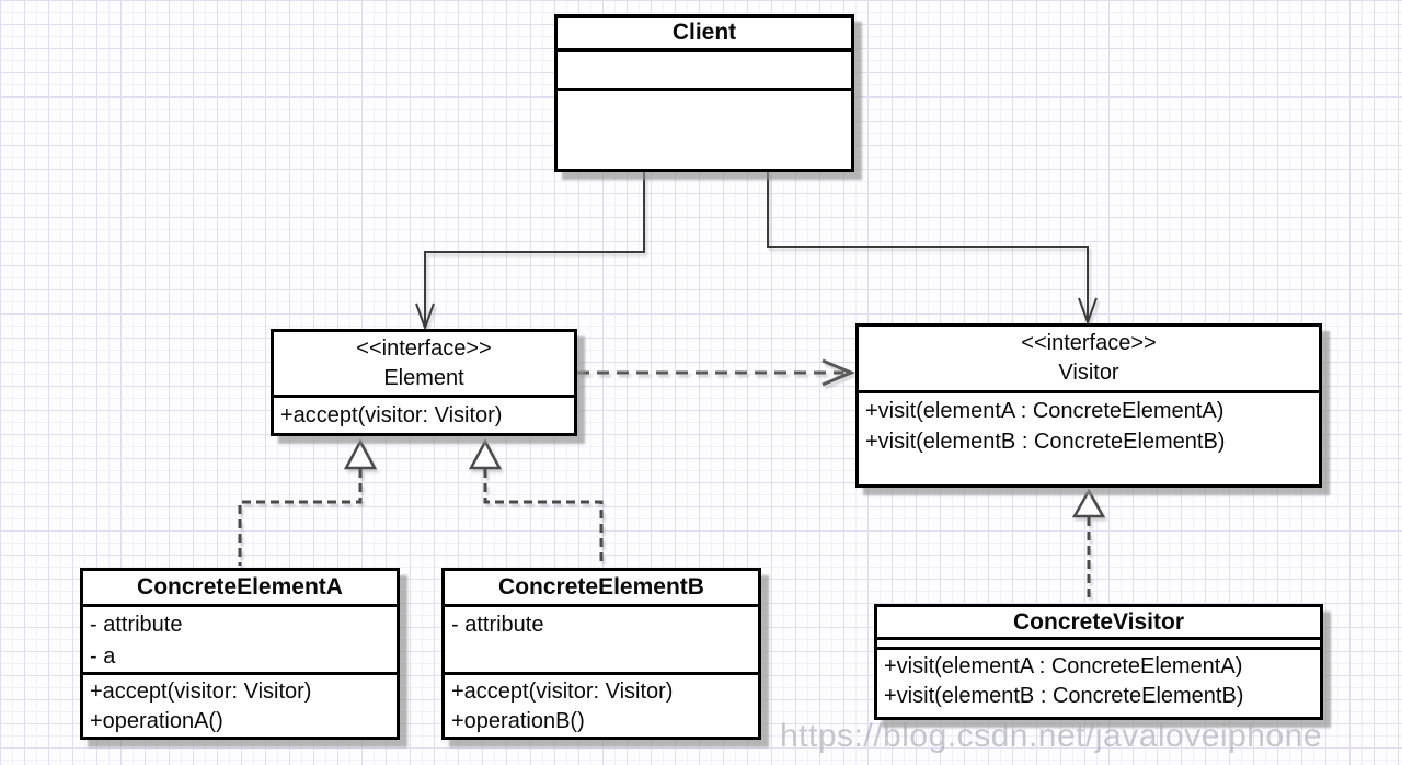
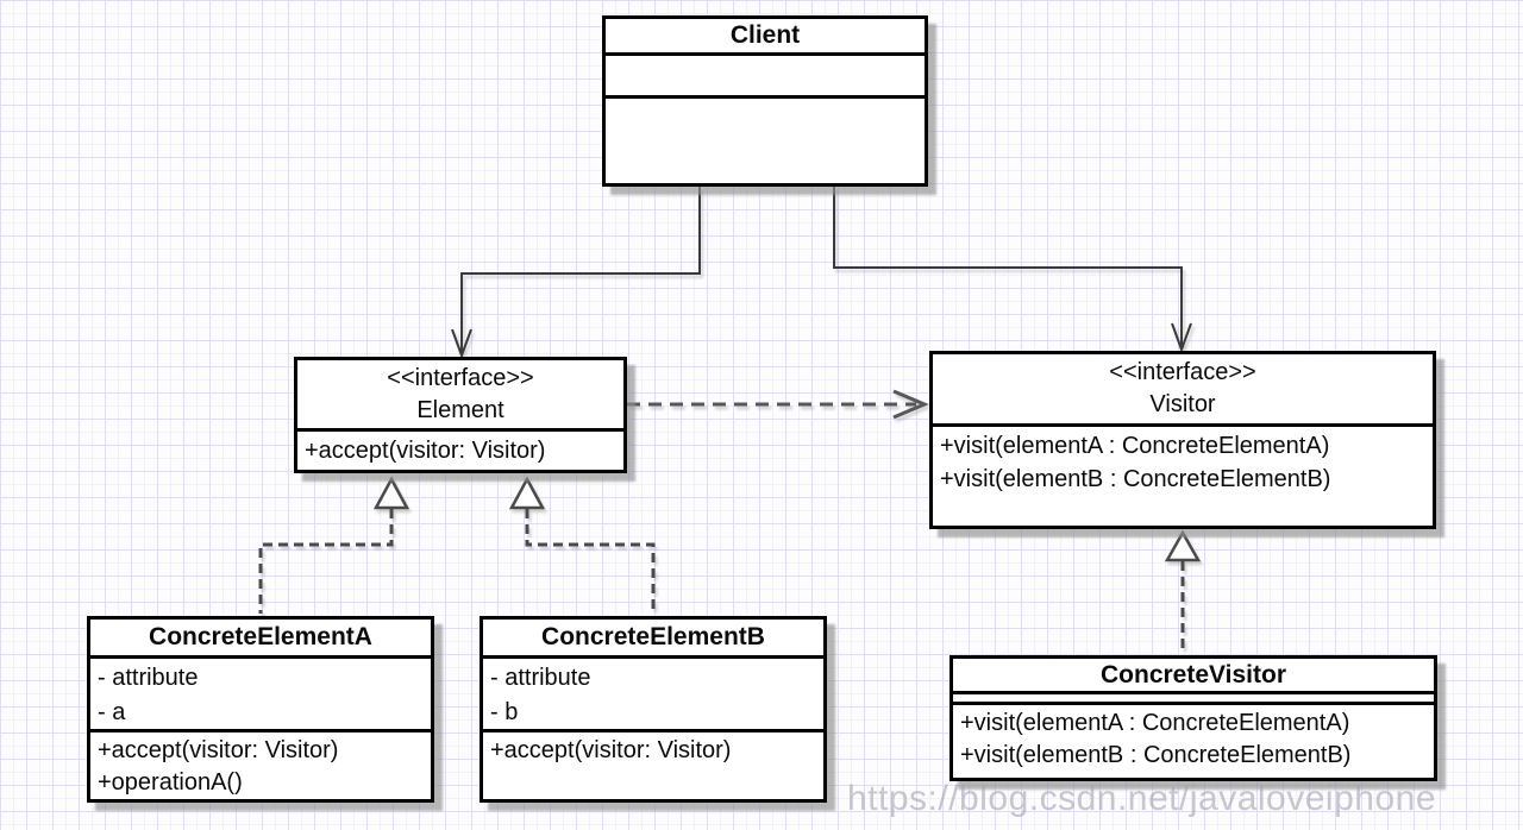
  Client
  <<interface>>
  Element
  +accept(visitor: Visitor)
  <<interface>>
  Visitor
  +visit(elementA : ConcreteElementA)
  +visit(elementB : ConcreteElementB)
  ConcreteElementA
  - attribute
  - a
  +accept(visitor: Visitor)
  +operationA()
  ConcreteElementB
  - attribute
+ - b
  +accept(visitor: Visitor)
- +operationB()
  ConcreteVisitor
  +visit(elementA : ConcreteElementA)
  +visit(elementB : ConcreteElementB)
  https://blog.csdn.net/javaloveiphone
